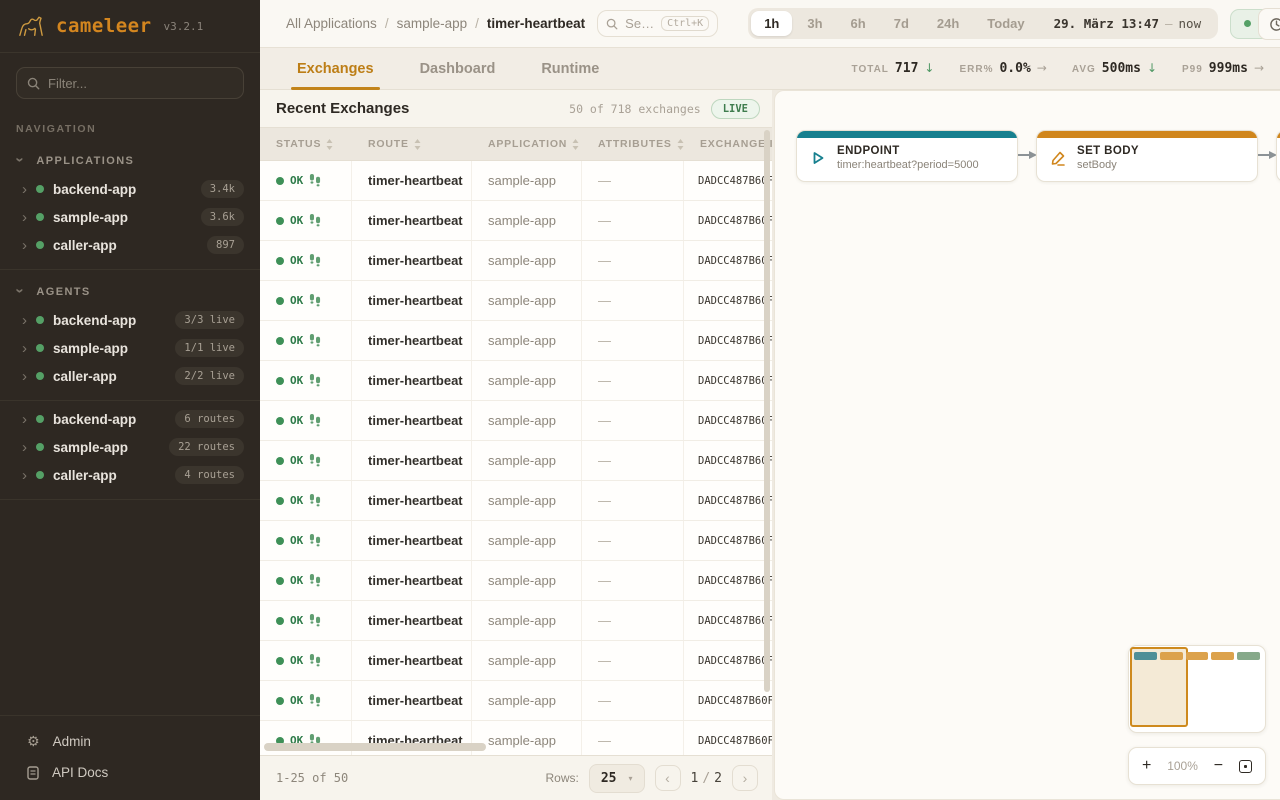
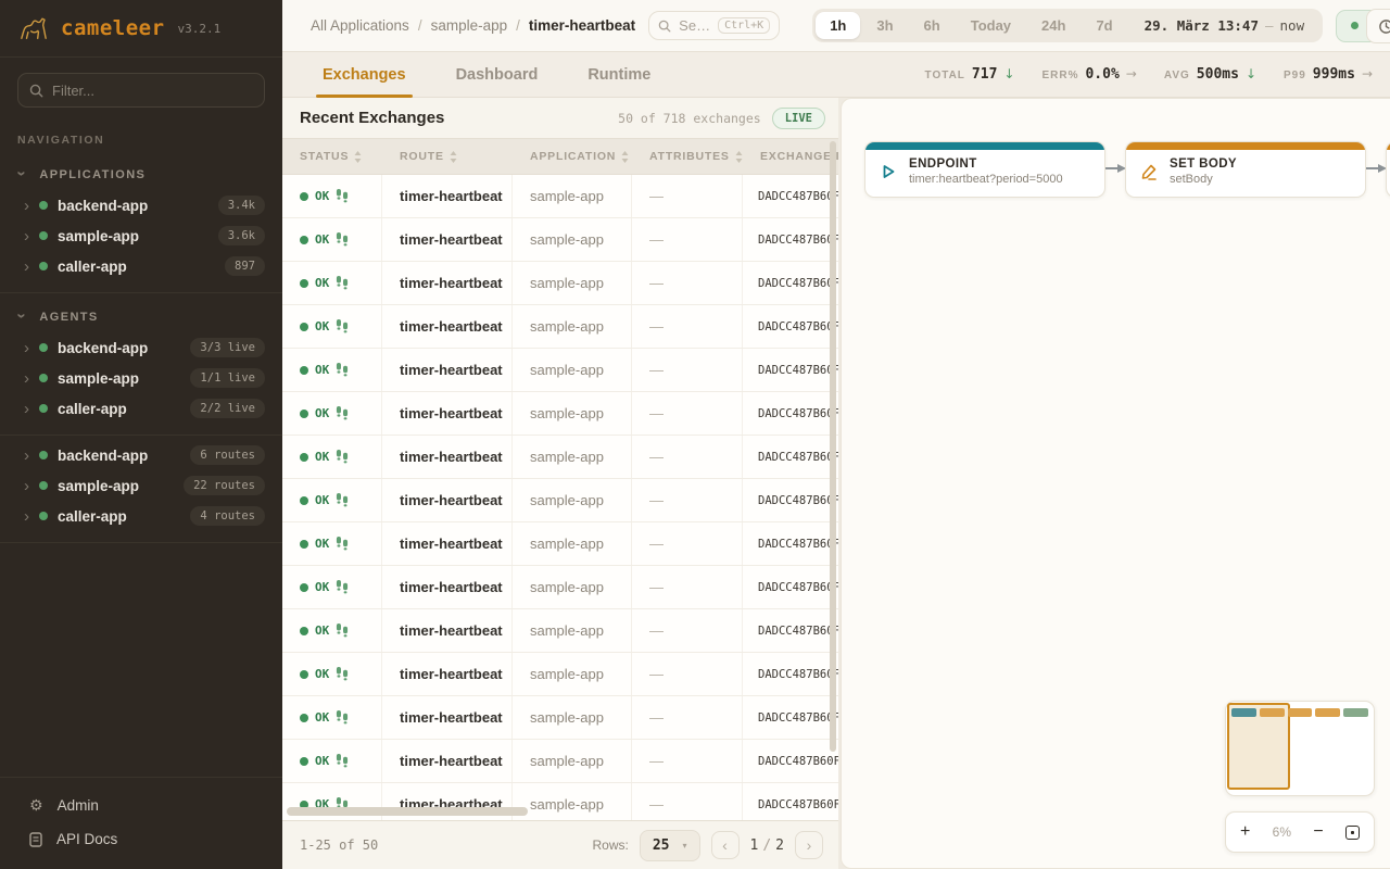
  cameleer
  v3.2.1
  Filter...
  NAVIGATION
  APPLICATIONS
  ›
  backend-app
  3.4k
  ›
  sample-app
  3.6k
  ›
  caller-app
  897
  AGENTS
  ›
  backend-app
  3/3 live
  ›
  sample-app
  1/1 live
  ›
  caller-app
  2/2 live
  ›
  backend-app
  6 routes
  ›
  sample-app
  22 routes
  ›
  caller-app
  4 routes
  ⚙
  Admin
  API Docs
  All Applications
  /
  sample-app
  /
  timer-heartbeat
  Se…
  Ctrl+K
  1h
  3h
  6h
- 7d
+ Today
  24h
- Today
+ 7d
  29. März 13:47 — now
  Exchanges
  Dashboard
  Runtime
  TOTAL
  717
  ↓
  ERR%
  0.0%
  →
  AVG
  500ms
  ↓
  P99
  999ms
  →
  Recent Exchanges
  50 of 718 exchanges
  LIVE
  STATUS
  ROUTE
  APPLICATION
  ATTRIBUTES
  EXCHANGE I
  OK
  timer-heartbeat
  sample-app
  —
  DADCC487B6F
  OK
  timer-heartbeat
  sample-app
  —
  DADCC487B6F
  OK
  timer-heartbeat
  sample-app
  —
  DADCC487B6F
  OK
  timer-heartbeat
  sample-app
  —
  DADCC487B6F
  OK
  timer-heartbeat
  sample-app
  —
  DADCC487B6F
  OK
  timer-heartbeat
  sample-app
  —
  DADCC487B6F
  OK
  timer-heartbeat
  sample-app
  —
  DADCC487B6F
  OK
  timer-heartbeat
  sample-app
  —
  DADCC487B6F
  OK
  timer-heartbeat
  sample-app
  —
  DADCC487B6F
  OK
  timer-heartbeat
  sample-app
  —
  DADCC487B6F
  OK
  timer-heartbeat
  sample-app
  —
  DADCC487B6F
  OK
  timer-heartbeat
  sample-app
  —
  DADCC487B6F
  OK
  timer-heartbeat
  sample-app
  —
  DADCC487B6F
  OK
  timer-heartbeat
  sample-app
  —
  DADCC487B60F
  OK
  timer-heartbeat
  sample-app
  —
  DADCC487B60F
  1-25 of 50
  Rows:
  25
  ▾
  ‹
  1 / 2
  ›
  ENDPOINT
  timer:heartbeat?period=5000
  SET BODY
  setBody
  +
- 100%
+ 6%
  −
